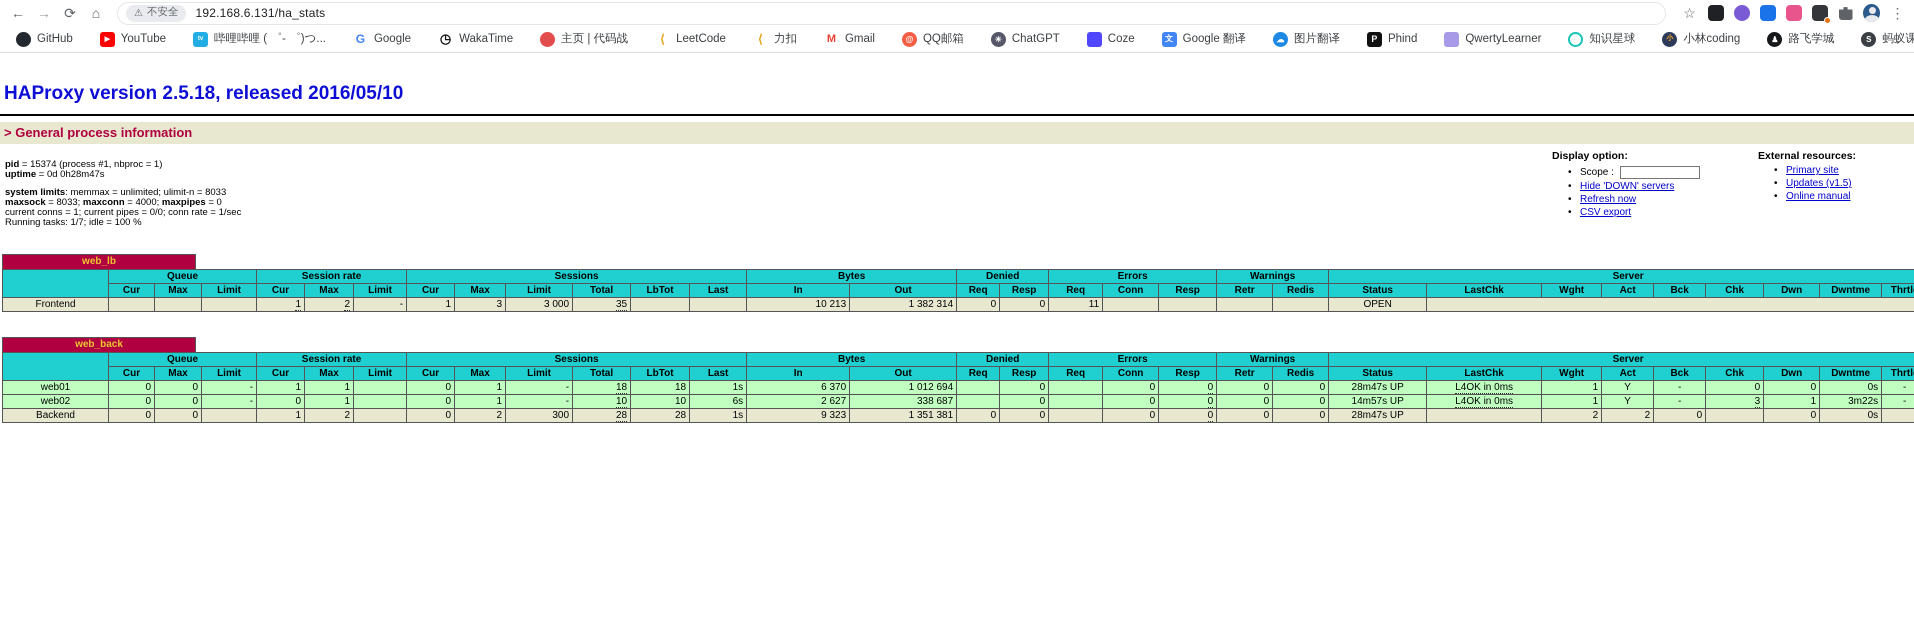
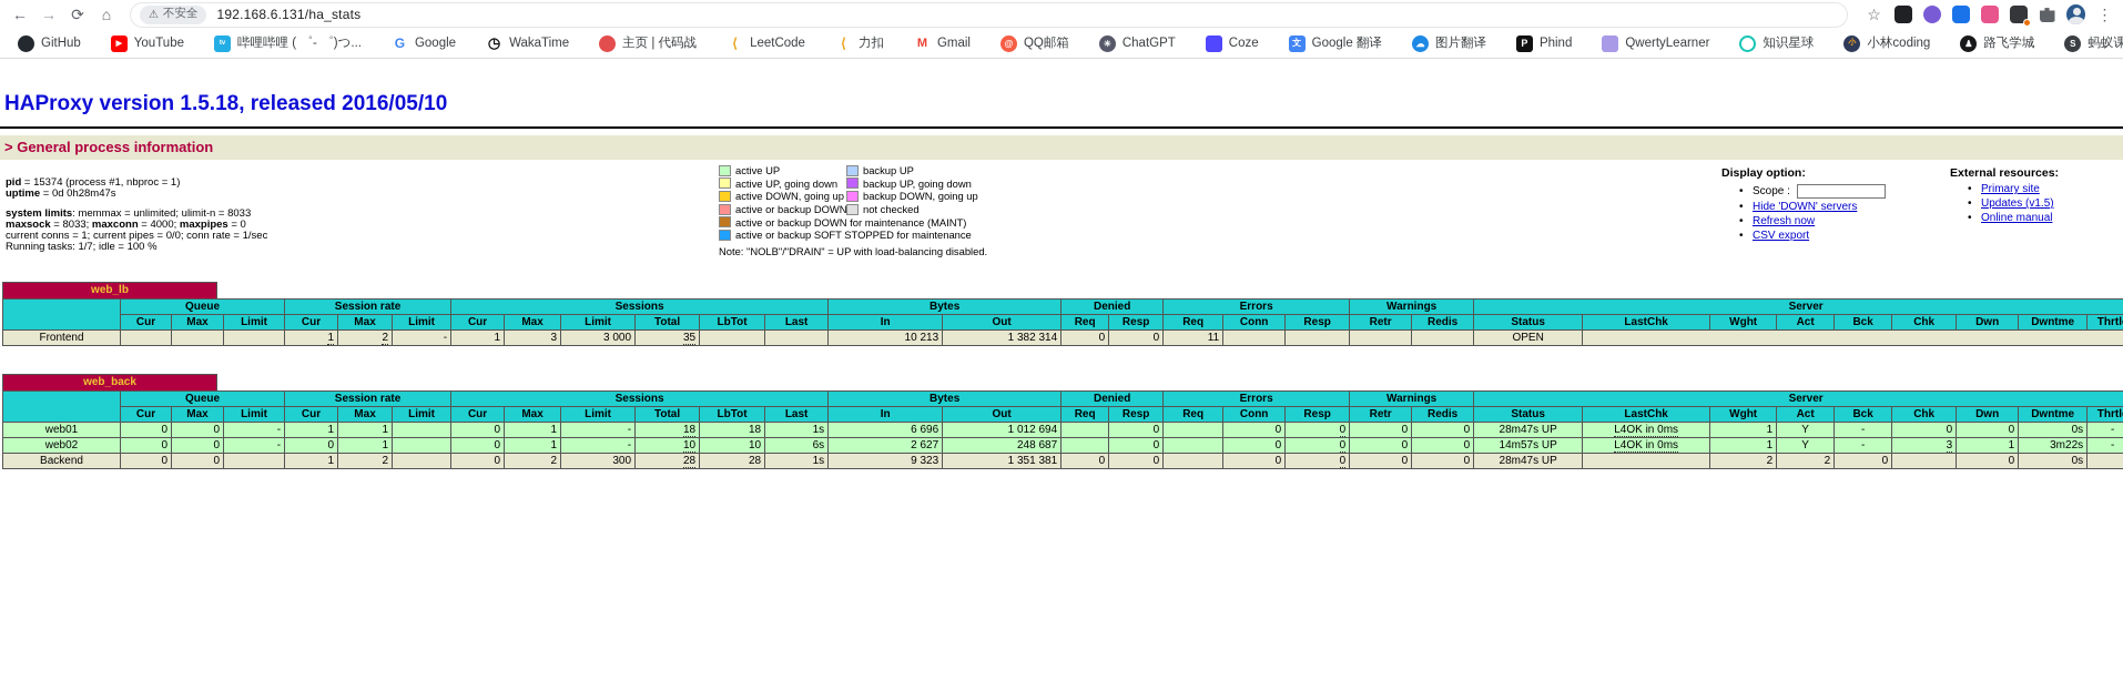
  ←
  →
  ⟳
  ⌂
  ⚠
  不安全
  192.168.6.131/ha_stats
  ☆
  ⋮
  GitHub
  YouTube
  哔哩哔哩 ( ゜- ゜)つ...
  G
  Google
  ◷
  WakaTime
  主页 | 代码战
  ⟨
  LeetCode
  ⟨
  力扣
  M
  Gmail
  @
  QQ邮箱
  ✳
  ChatGPT
  Coze
  文
  Google 翻译
  ☁
  图片翻译
  P
  Phind
  QwertyLearner
  知识星球
  小林coding
  ♟
  路飞学城
  S
  蚂蚁课
- HAProxy version 2.5.18, released 2016/05/10
+ HAProxy version 1.5.18, released 2016/05/10
  > General process information
  pid = 15374 (process #1, nbproc = 1)
  uptime = 0d 0h28m47s
  system limits: memmax = unlimited; ulimit-n = 8033
  maxsock = 8033; maxconn = 4000; maxpipes = 0
  current conns = 1; current pipes = 0/0; conn rate = 1/sec
  Running tasks: 1/7; idle = 100 %
+ active UP
+ backup UP
+ active UP, going down
+ backup UP, going down
+ active DOWN, going up
+ backup DOWN, going up
+ active or backup DOWN
+ not checked
+ active or backup DOWN for maintenance (MAINT)
+ active or backup SOFT STOPPED for maintenance
+ Note: "NOLB"/"DRAIN" = UP with load-balancing disabled.
  Display option:
  Scope :
  Hide 'DOWN' servers
  Refresh now
  CSV export
  External resources:
  Primary site
  Updates (v1.5)
  Online manual
  web_lb
  	Queue	Session rate	Sessions	Bytes	Denied	Errors	Warnings	Server
  Cur	Max	Limit	Cur	Max	Limit	Cur	Max	Limit	Total	LbTot	Last	In	Out	Req	Resp	Req	Conn	Resp	Retr	Redis	Status	LastChk	Wght	Act	Bck	Chk	Dwn	Dwntme	Thrtl
  Frontend				1	2	-	1	3	3 000	35			10 213	1 382 314	0	0	11					OPEN
  web_back
  	Queue	Session rate	Sessions	Bytes	Denied	Errors	Warnings	Server
  Cur	Max	Limit	Cur	Max	Limit	Cur	Max	Limit	Total	LbTot	Last	In	Out	Req	Resp	Req	Conn	Resp	Retr	Redis	Status	LastChk	Wght	Act	Bck	Chk	Dwn	Dwntme	Thrtl
- web01	0	0	-	1	1		0	1	-	18	18	1s	6 370	1 012 694		0		0	0	0	0	28m47s UP	L4OK in 0ms	1	Y	-	0	0	0s	-
+ web01	0	0	-	1	1		0	1	-	18	18	1s	6 696	1 012 694		0		0	0	0	0	28m47s UP	L4OK in 0ms	1	Y	-	0	0	0s	-
- web02	0	0	-	0	1		0	1	-	10	10	6s	2 627	338 687		0		0	0	0	0	14m57s UP	L4OK in 0ms	1	Y	-	3	1	3m22s	-
+ web02	0	0	-	0	1		0	1	-	10	10	6s	2 627	248 687		0		0	0	0	0	14m57s UP	L4OK in 0ms	1	Y	-	3	1	3m22s	-
  Backend	0	0		1	2		0	2	300	28	28	1s	9 323	1 351 381	0	0		0	0	0	0	28m47s UP		2	2	0		0	0s
